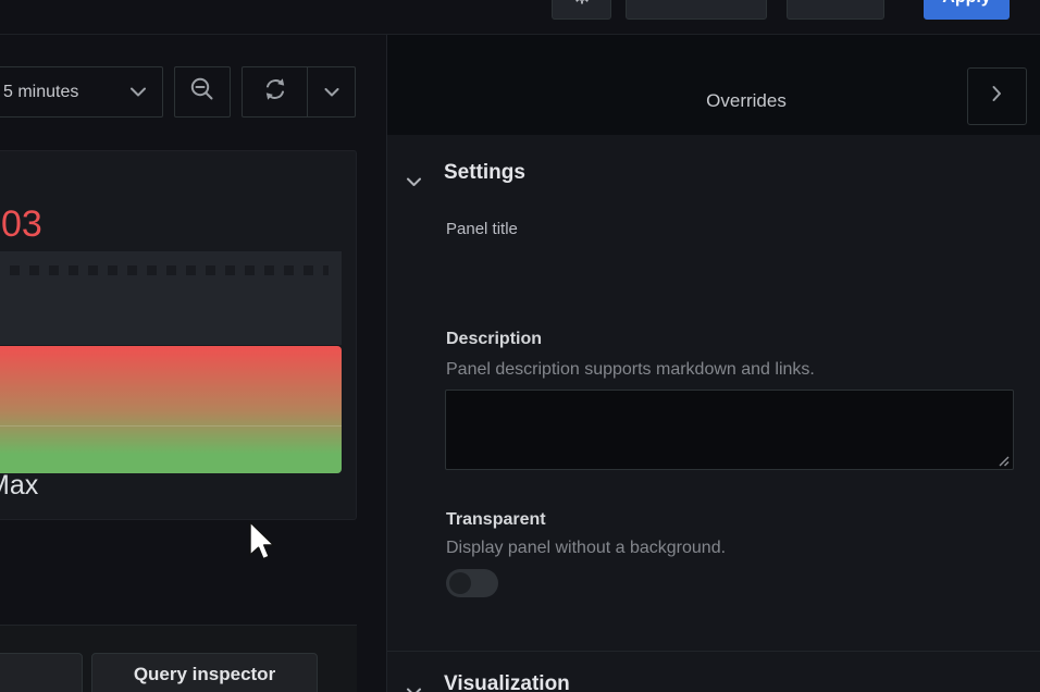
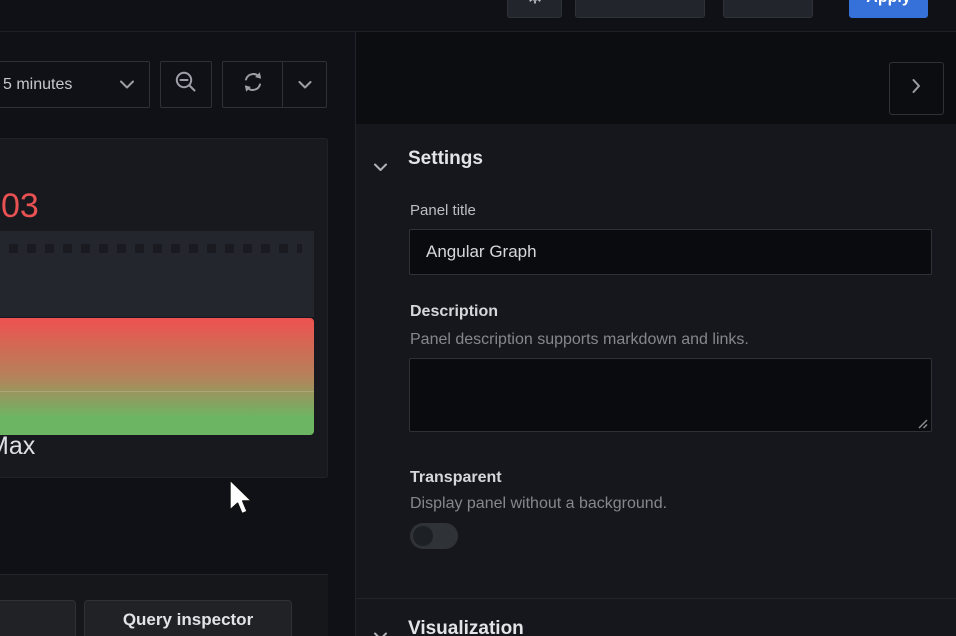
  5 minutes
  03
  Query inspector
- Overrides
  Settings
  Panel title
+ Angular Graph
  Description
  Panel description supports markdown and links.
  Transparent
  Display panel without a background.
  Visualization
